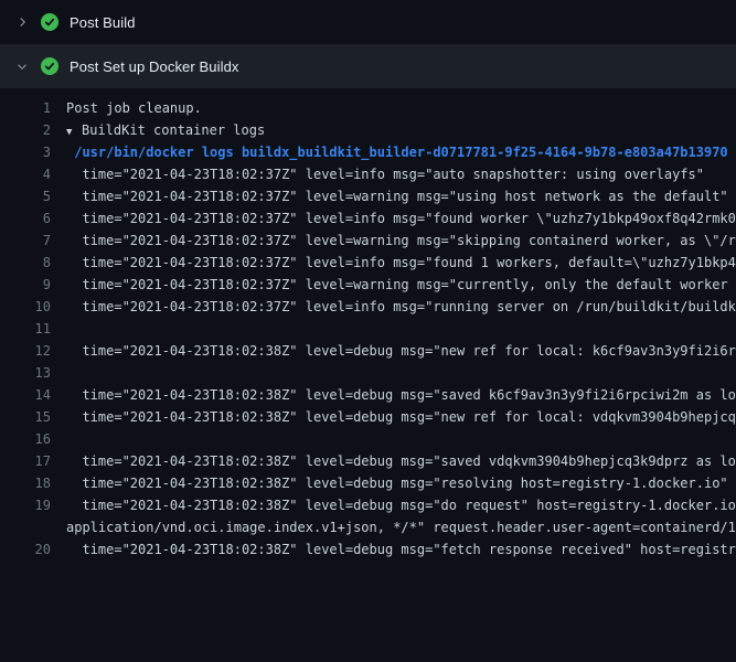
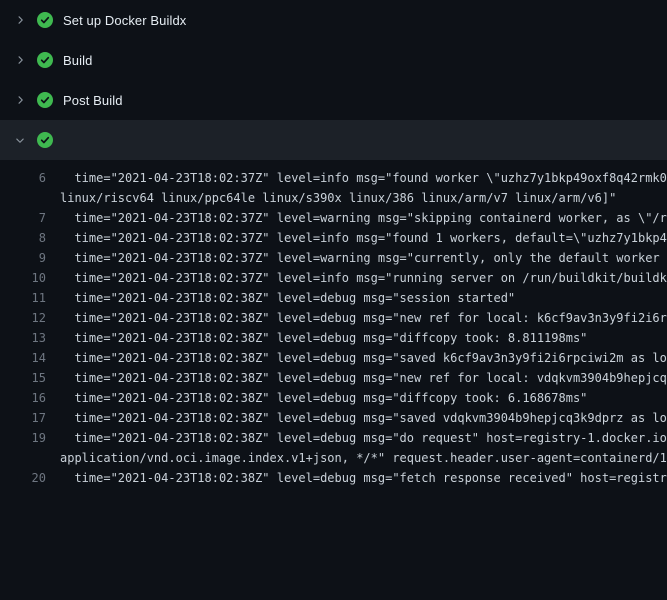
+ Set up Docker Buildx
+ Build
  Post Build
- Post Set up Docker Buildx
- 1
- Post job cleanup.
- 2
- ▼ BuildKit container logs
- 3
- /usr/bin/docker logs buildx_buildkit_builder-d0717781-9f25-4164-9b78-e803a47b13970
- 4
- time="2021-04-23T18:02:37Z" level=info msg="auto snapshotter: using overlayfs"
- 5
- time="2021-04-23T18:02:37Z" level=warning msg="using host network as the default"
  6
  time="2021-04-23T18:02:37Z" level=info msg="found worker \"uzhz7y1bkp49oxf8q42rmk0
+ linux/riscv64 linux/ppc64le linux/s390x linux/386 linux/arm/v7 linux/arm/v6]"
  7
  time="2021-04-23T18:02:37Z" level=warning msg="skipping containerd worker, as \"/r
  8
  time="2021-04-23T18:02:37Z" level=info msg="found 1 workers, default=\"uzhz7y1bkp4
  9
  time="2021-04-23T18:02:37Z" level=warning msg="currently, only the default worker
  10
  time="2021-04-23T18:02:37Z" level=info msg="running server on /run/buildkit/buildk
  11
+ time="2021-04-23T18:02:38Z" level=debug msg="session started"
  12
  time="2021-04-23T18:02:38Z" level=debug msg="new ref for local: k6cf9av3n3y9fi2i6r
  13
+ time="2021-04-23T18:02:38Z" level=debug msg="diffcopy took: 8.811198ms"
  14
  time="2021-04-23T18:02:38Z" level=debug msg="saved k6cf9av3n3y9fi2i6rpciwi2m as lo
  15
  time="2021-04-23T18:02:38Z" level=debug msg="new ref for local: vdqkvm3904b9hepjcq
  16
+ time="2021-04-23T18:02:38Z" level=debug msg="diffcopy took: 6.168678ms"
  17
  time="2021-04-23T18:02:38Z" level=debug msg="saved vdqkvm3904b9hepjcq3k9dprz as lo
- 18
- time="2021-04-23T18:02:38Z" level=debug msg="resolving host=registry-1.docker.io"
  19
  time="2021-04-23T18:02:38Z" level=debug msg="do request" host=registry-1.docker.io
  application/vnd.oci.image.index.v1+json, */*" request.header.user-agent=containerd/1
  20
  time="2021-04-23T18:02:38Z" level=debug msg="fetch response received" host=registr
